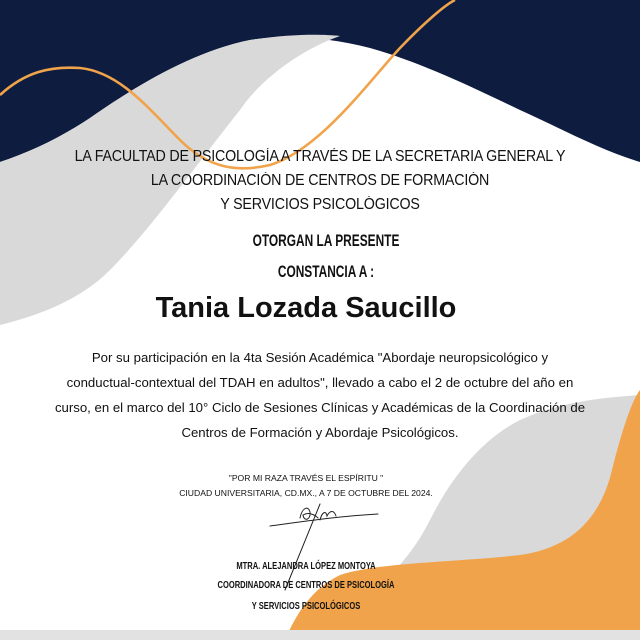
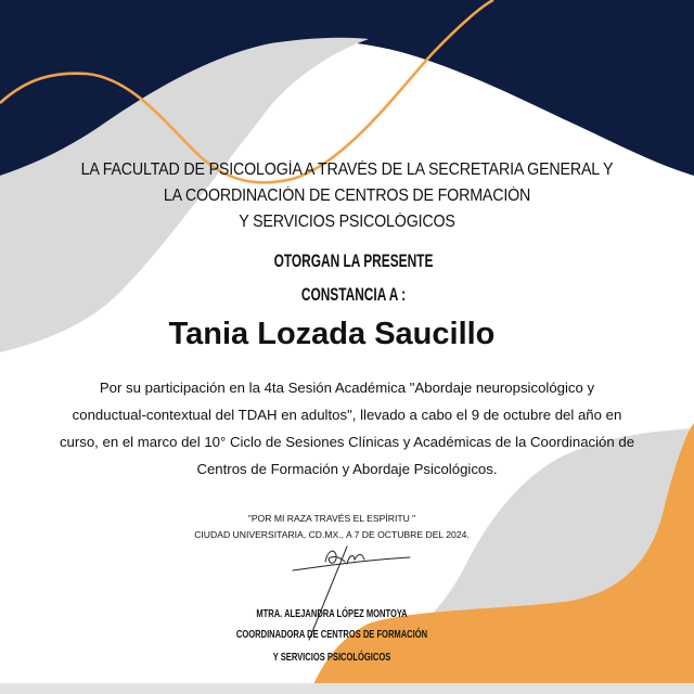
  LA FACULTAD DE PSICOLOGÍA A TRAVÉS DE LA SECRETARIA GENERAL Y
  LA COORDINACIÓN DE CENTROS DE FORMACIÓN
  Y SERVICIOS PSICOLÓGICOS
  OTORGAN LA PRESENTE
  CONSTANCIA A :
  Tania Lozada Saucillo
  Por su participación en la 4ta Sesión Académica "Abordaje neuropsicológico y
- conductual-contextual del TDAH en adultos", llevado a cabo el 2 de octubre del año en
+ conductual-contextual del TDAH en adultos", llevado a cabo el 9 de octubre del año en
  curso, en el marco del 10° Ciclo de Sesiones Clínicas y Académicas de la Coordinación de
  Centros de Formación y Abordaje Psicológicos.
  "POR MI RAZA TRAVÉS EL ESPÍRITU "
  CIUDAD UNIVERSITARIA, CD.MX., A 7 DE OCTUBRE DEL 2024.
  MTRA. ALEJANDRA LÓPEZ MONTOYA
- COORDINADORA DE CENTROS DE PSICOLOGÍA
+ COORDINADORA DE CENTROS DE FORMACIÓN
  Y SERVICIOS PSICOLÓGICOS
